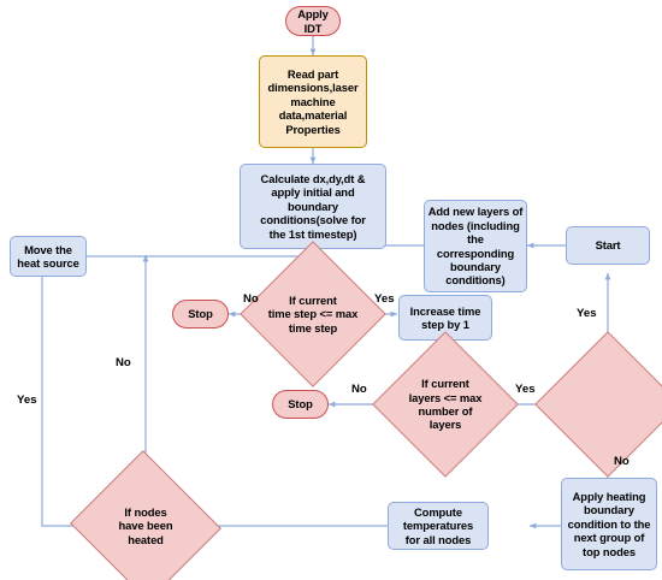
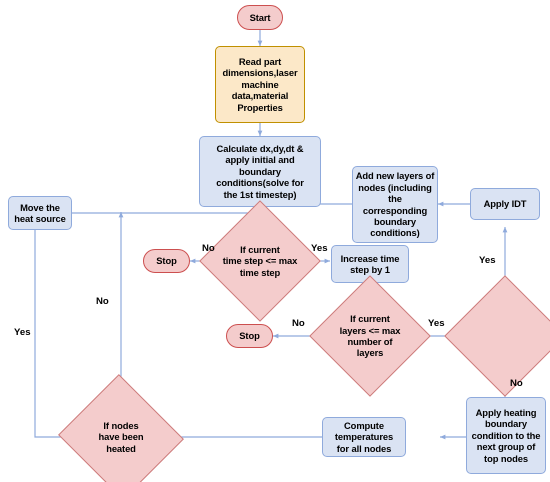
- Apply IDT
+ Start
  Read part
  dimensions,laser
  machine
  data,material
  Properties
  Calculate dx,dy,dt &
  apply initial and
  boundary
  conditions(solve for
  the 1st timestep)
  Move the
  heat source
  Add new layers of
  nodes (including
  the corresponding
  boundary
  conditions)
- Start
+ Apply IDT
  Stop
  If current
  time step <= max
  time step
  Increase time
  step by 1
  Stop
  If current
  layers <= max
  number of
  layers
  If nodes
  have been
  heated
  Compute
  temperatures
  for all nodes
  Apply heating
  boundary
  condition to the
  next group of
  top nodes
  No
  Yes
  No
  Yes
  Yes
  No
  Yes
  No
